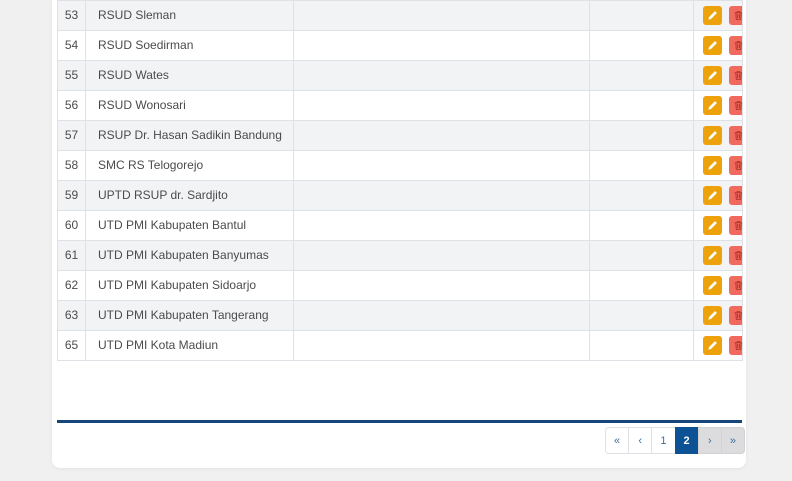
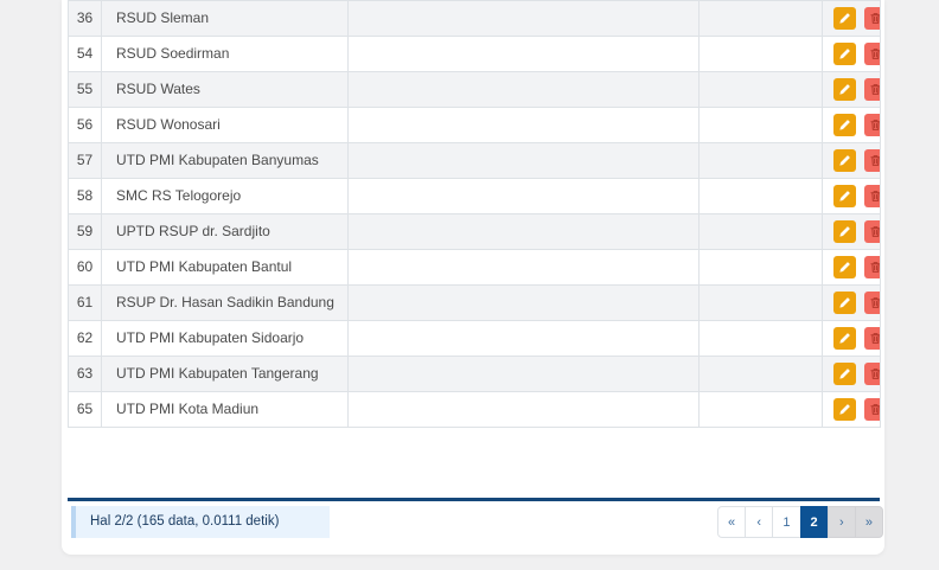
- 53	RSUD Sleman
+ 36	RSUD Sleman
  54	RSUD Soedirman
  55	RSUD Wates
  56	RSUD Wonosari
- 57	RSUP Dr. Hasan Sadikin Bandung
+ 57	UTD PMI Kabupaten Banyumas
  58	SMC RS Telogorejo
  59	UPTD RSUP dr. Sardjito
  60	UTD PMI Kabupaten Bantul
- 61	UTD PMI Kabupaten Banyumas
+ 61	RSUP Dr. Hasan Sadikin Bandung
  62	UTD PMI Kabupaten Sidoarjo
  63	UTD PMI Kabupaten Tangerang
  65	UTD PMI Kota Madiun
+ Hal 2/2 (165 data, 0.0111 detik)
  «
  ‹
  1
  2
  ›
  »
